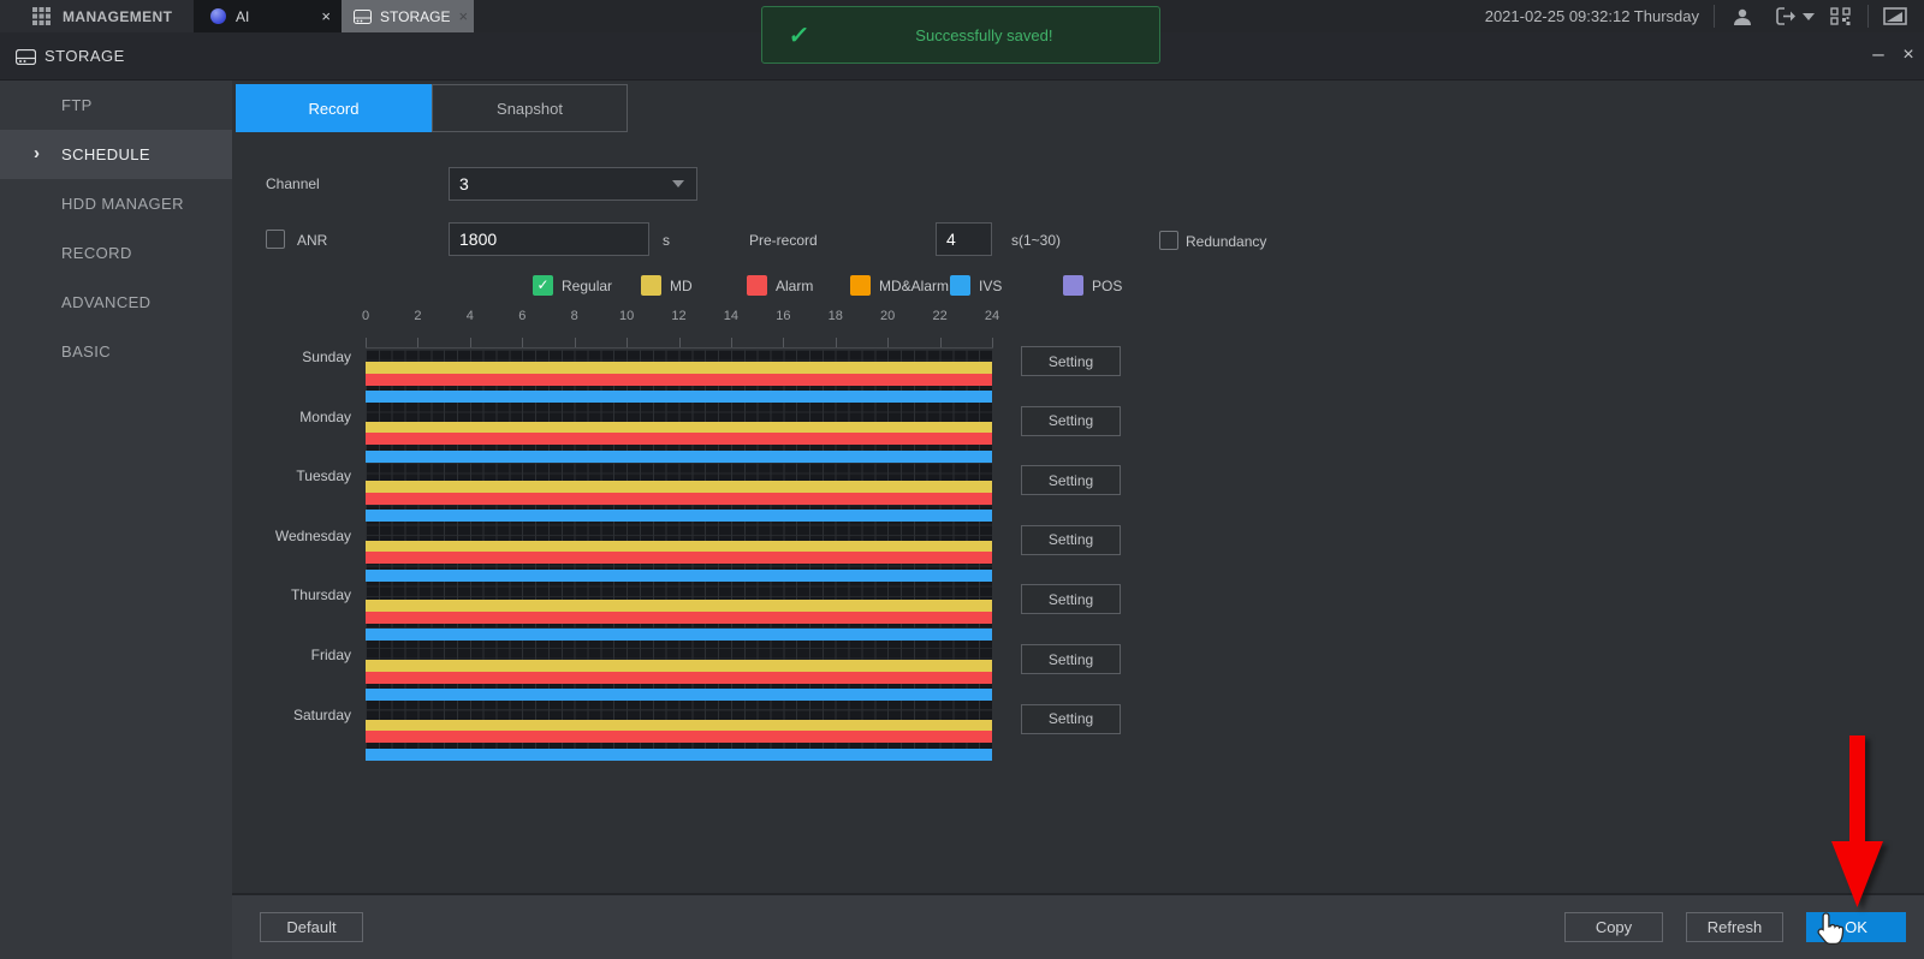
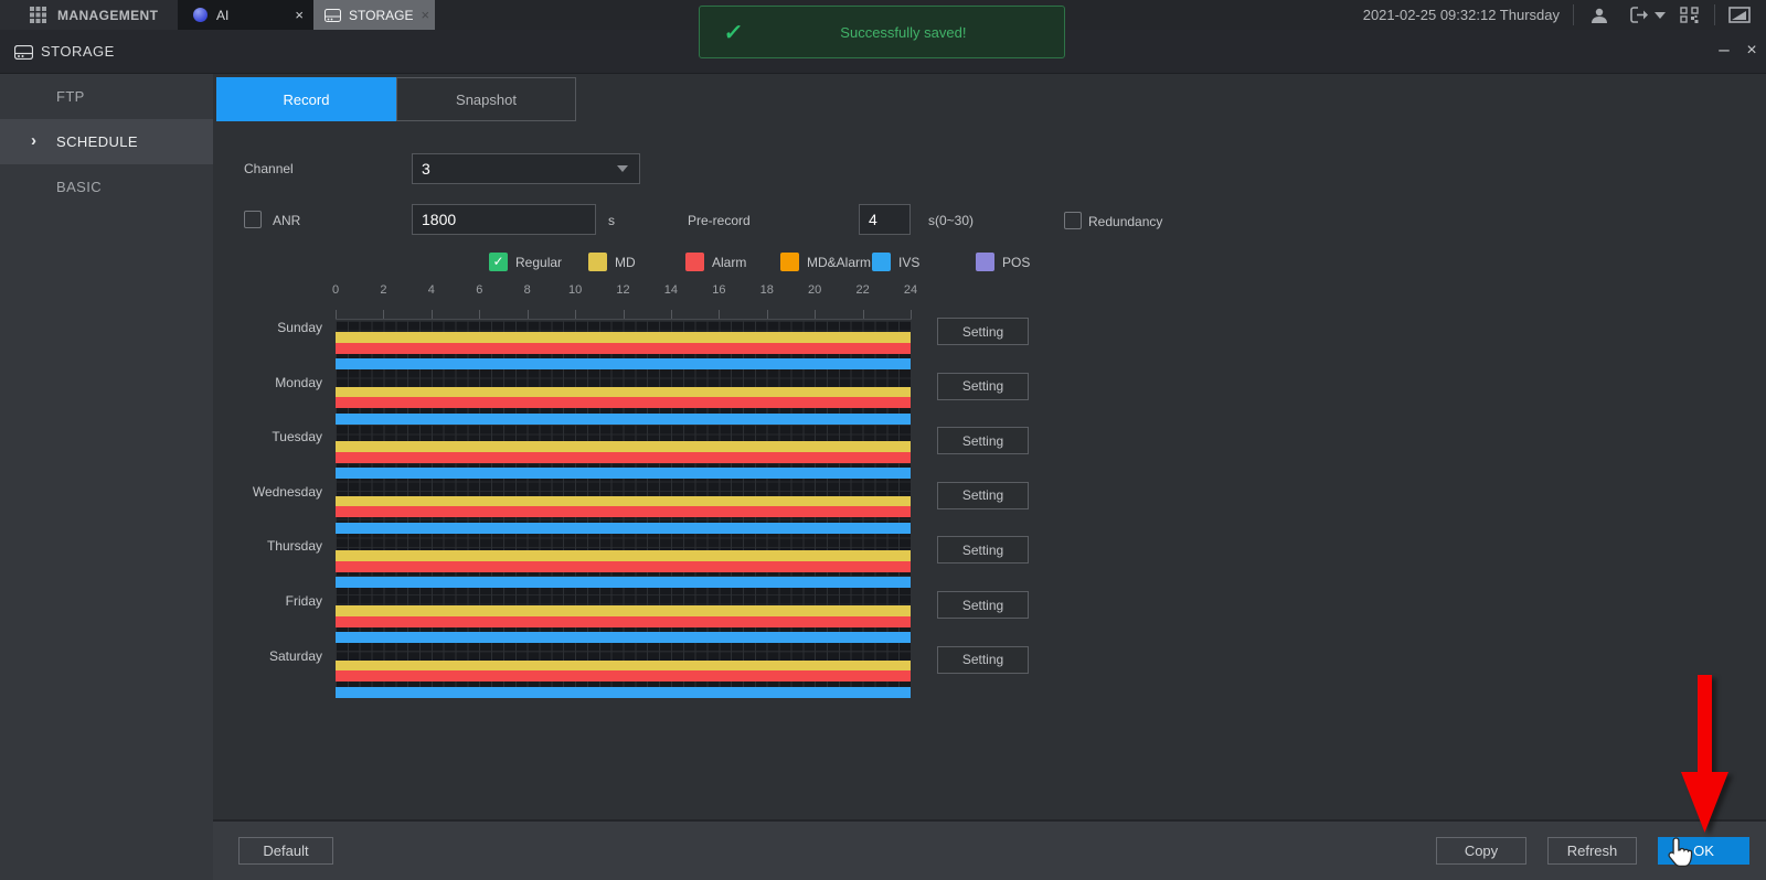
  MANAGEMENT
  AI
  ×
  STORAGE
  ×
  2021-02-25 09:32:12 Thursday
  STORAGE
  –
  ×
  Successfully saved!
  FTP
  ›
  SCHEDULE
- HDD MANAGER
- RECORD
- ADVANCED
  BASIC
  Record
  Snapshot
  Channel
  3
  ANR
  1800
  s
  Pre-record
  4
- s(1~30)
+ s(0~30)
  Redundancy
  ✓
  Regular
  MD
  Alarm
  MD&Alarm
  IVS
  POS
  0
  2
  4
  6
  8
  10
  12
  14
  16
  18
  20
  22
  24
  Sunday
  Monday
  Tuesday
  Wednesday
  Thursday
  Friday
  Saturday
  Setting
  Setting
  Setting
  Setting
  Setting
  Setting
  Setting
  Default
  Copy
  Refresh
  OK
